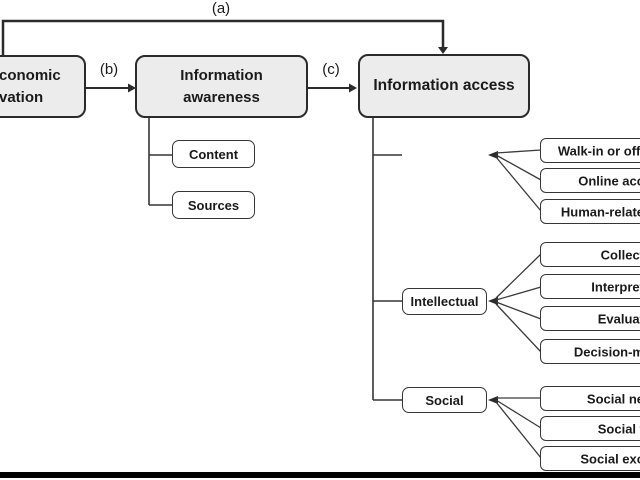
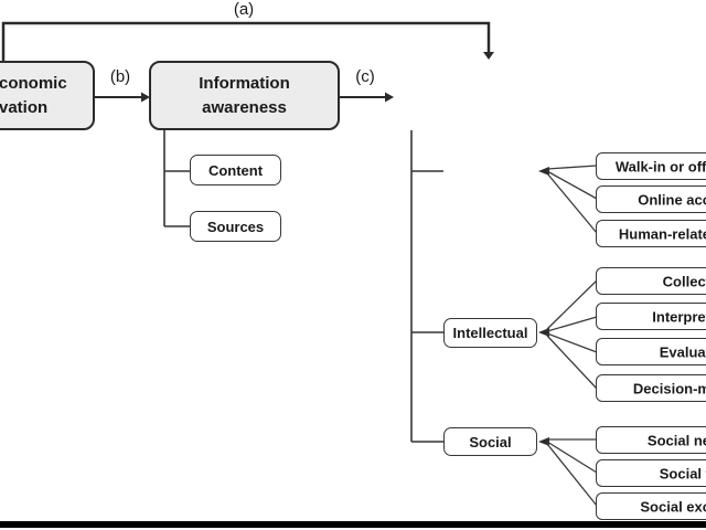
  (a)
  (b)
  (c)
  conomic
  vation
  Information
  awareness
- Information access
  Content
  Sources
  Intellectual
  Social
  Walk-in or off
  Online ac
  Human-relat
  Collec
  Interpre
  Evalua
  Decision-m
  Social n
  Social
  Social ex
